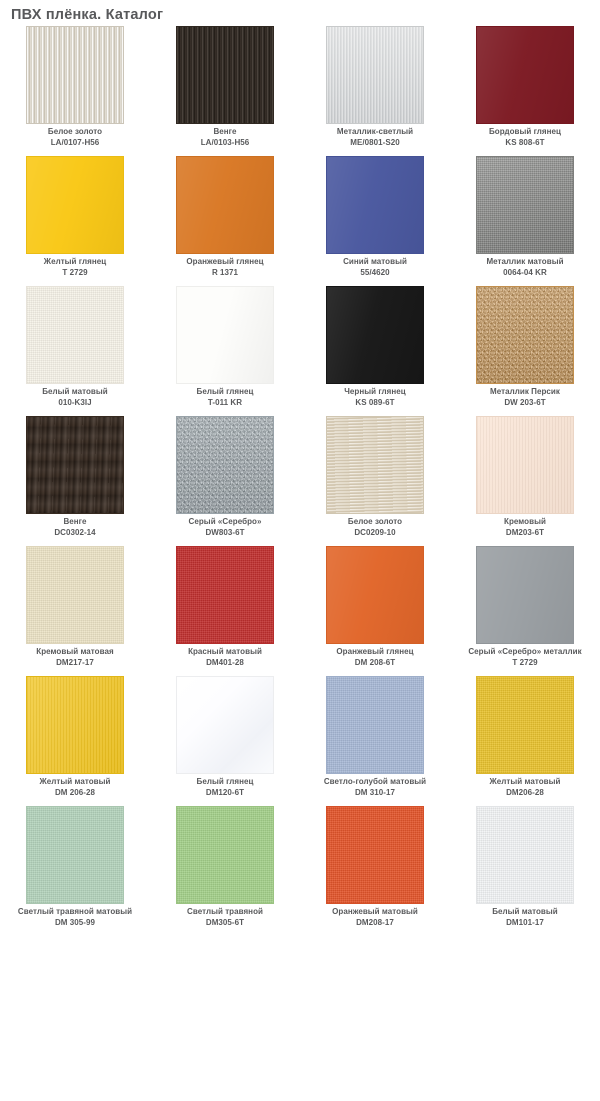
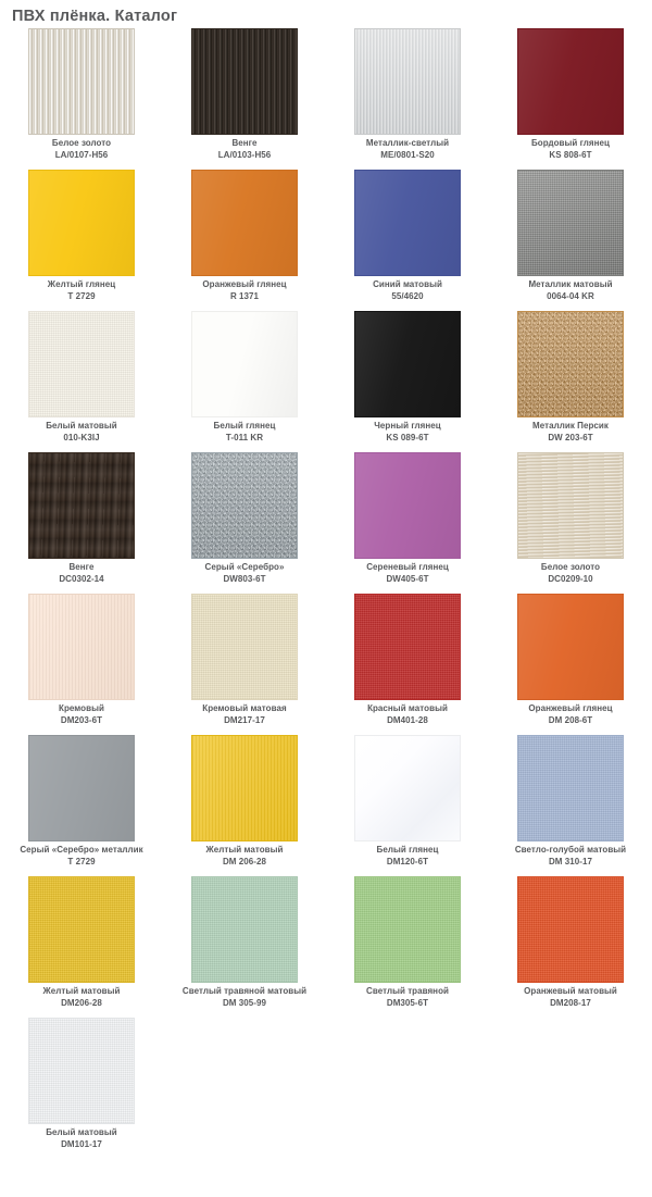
  ПВХ плёнка. Каталог
  Белое золото
  LA/0107-H56
  Венге
  LA/0103-H56
  Металлик-светлый
  ME/0801-S20
  Бордовый глянец
  KS 808-6T
  Желтый глянец
  T 2729
  Оранжевый глянец
  R 1371
  Синий матовый
  55/4620
  Металлик матовый
  0064-04 KR
  Белый матовый
  010-K3IJ
  Белый глянец
  T-011 KR
  Черный глянец
  KS 089-6T
  Металлик Персик
  DW 203-6T
  Венге
  DC0302-14
  Серый «Серебро»
  DW803-6T
+ Сереневый глянец
+ DW405-6T
  Белое золото
  DC0209-10
  Кремовый
  DM203-6T
  Кремовый матовая
  DM217-17
  Красный матовый
  DM401-28
  Оранжевый глянец
  DM 208-6T
  Серый «Серебро» металлик
  T 2729
  Желтый матовый
  DM 206-28
  Белый глянец
  DM120-6T
  Светло-голубой матовый
  DM 310-17
  Желтый матовый
  DM206-28
  Светлый травяной матовый
  DM 305-99
  Светлый травяной
  DM305-6T
  Оранжевый матовый
  DM208-17
  Белый матовый
  DM101-17
